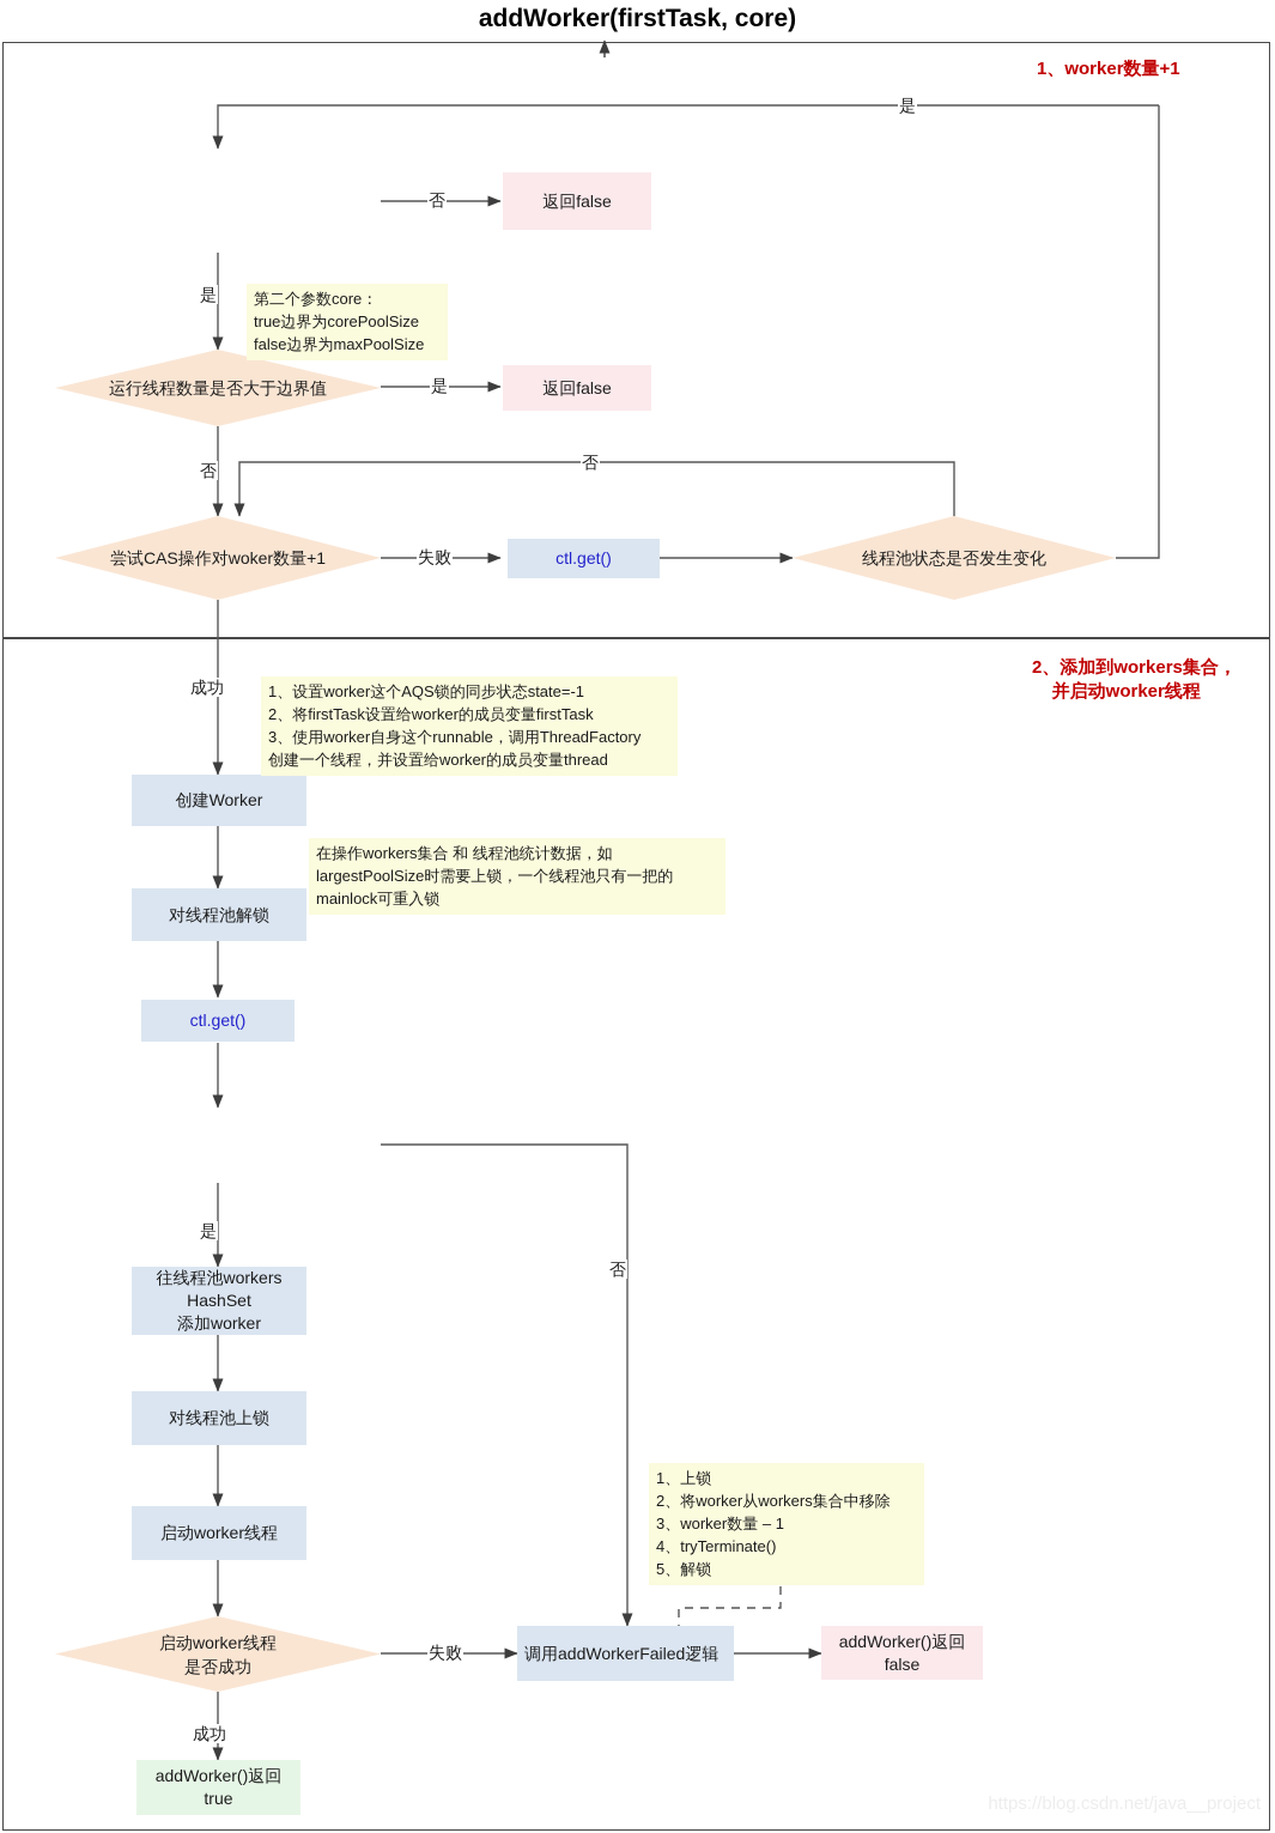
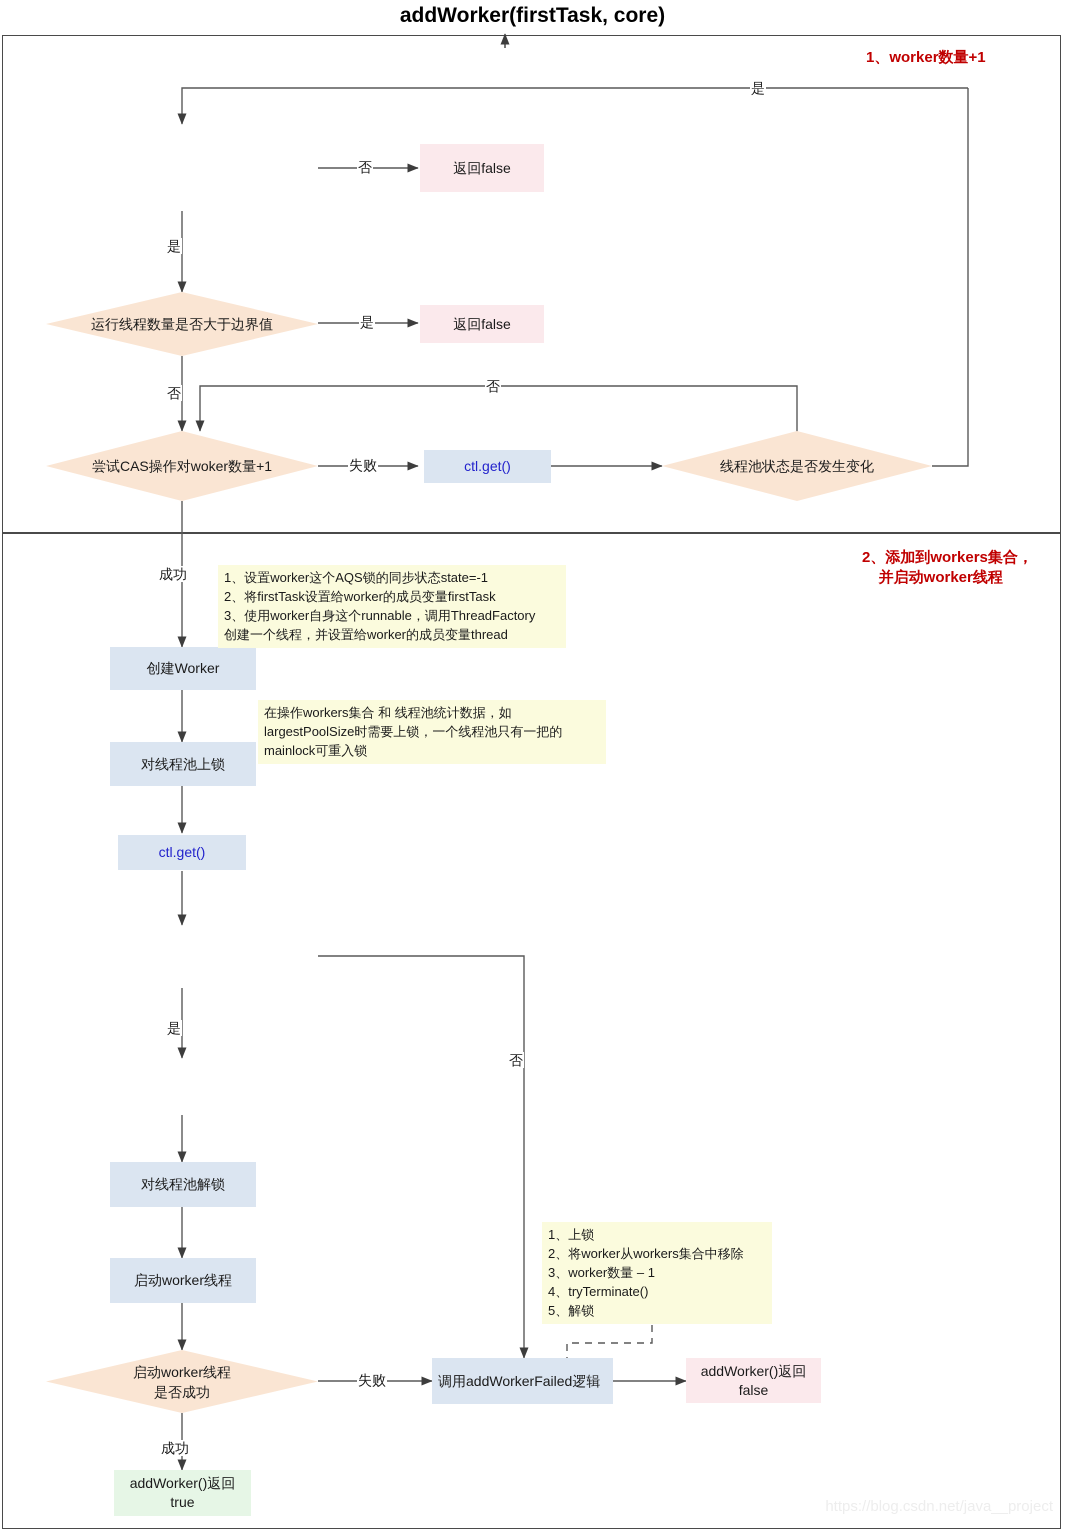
  addWorker(firstTask, core)
  1、worker数量+1
  2、添加到workers集合，
  并启动worker线程
  返回false
  运行线程数量是否大于边界值
  返回false
  尝试CAS操作对woker数量+1
  ctl.get()
  线程池状态是否发生变化
  创建Worker
- 对线程池解锁
+ 对线程池上锁
  ctl.get()
- 往线程池workers
- HashSet
- 添加worker
- 对线程池上锁
+ 对线程池解锁
  启动worker线程
  启动worker线程
  是否成功
  调用addWorkerFailed逻辑
  addWorker()返回
  false
  addWorker()返回
  true
- 第二个参数core：
- true边界为corePoolSize
- false边界为maxPoolSize
  1、设置worker这个AQS锁的同步状态state=-1
  2、将firstTask设置给worker的成员变量firstTask
  3、使用worker自身这个runnable，调用ThreadFactory
  创建一个线程，并设置给worker的成员变量thread
  在操作workers集合 和 线程池统计数据，如
  largestPoolSize时需要上锁，一个线程池只有一把的
  mainlock可重入锁
  1、上锁
  2、将worker从workers集合中移除
  3、worker数量 – 1
  4、tryTerminate()
  5、解锁
  是
  否
  是
  是
  否
  否
  失败
  成功
  是
  否
  失败
  成功
